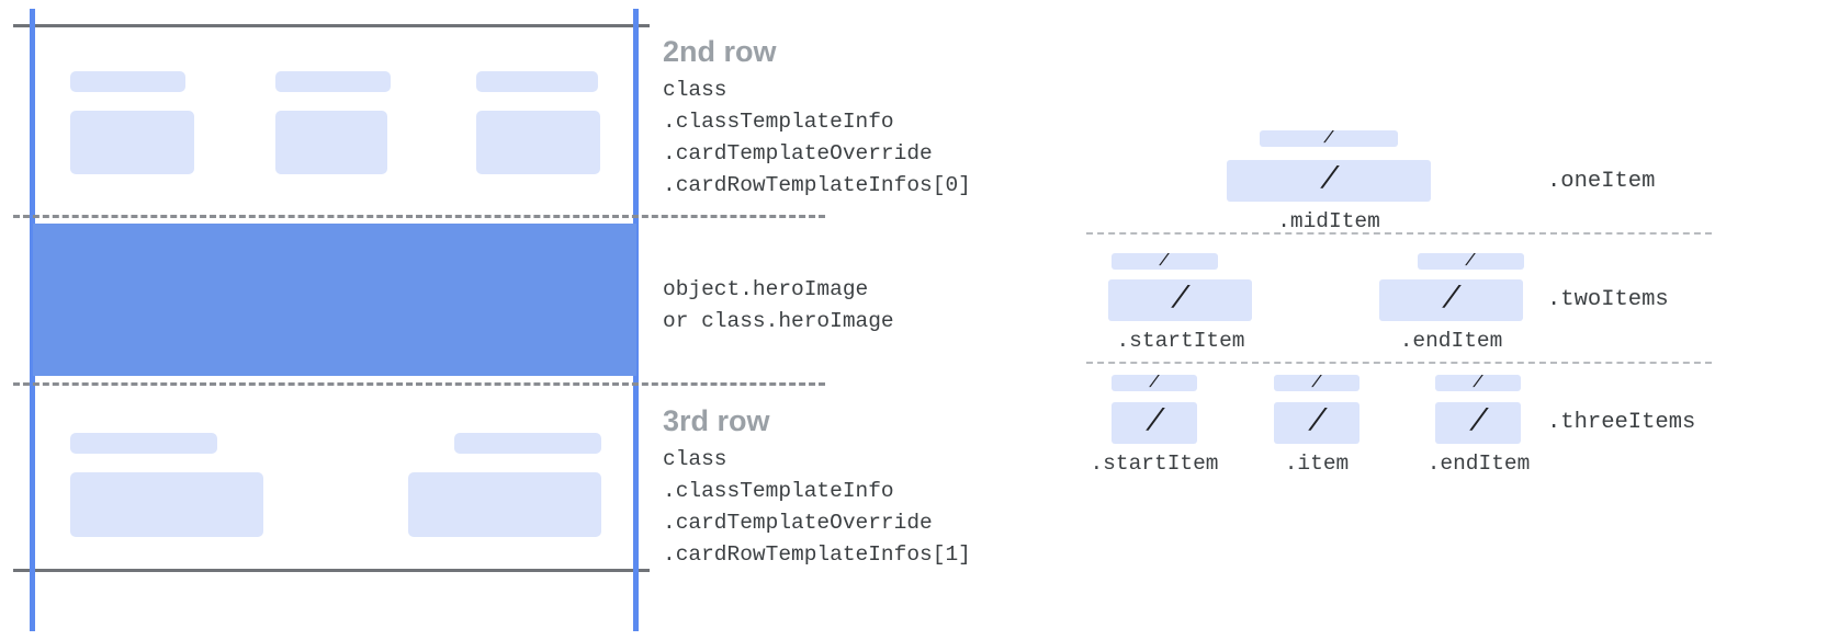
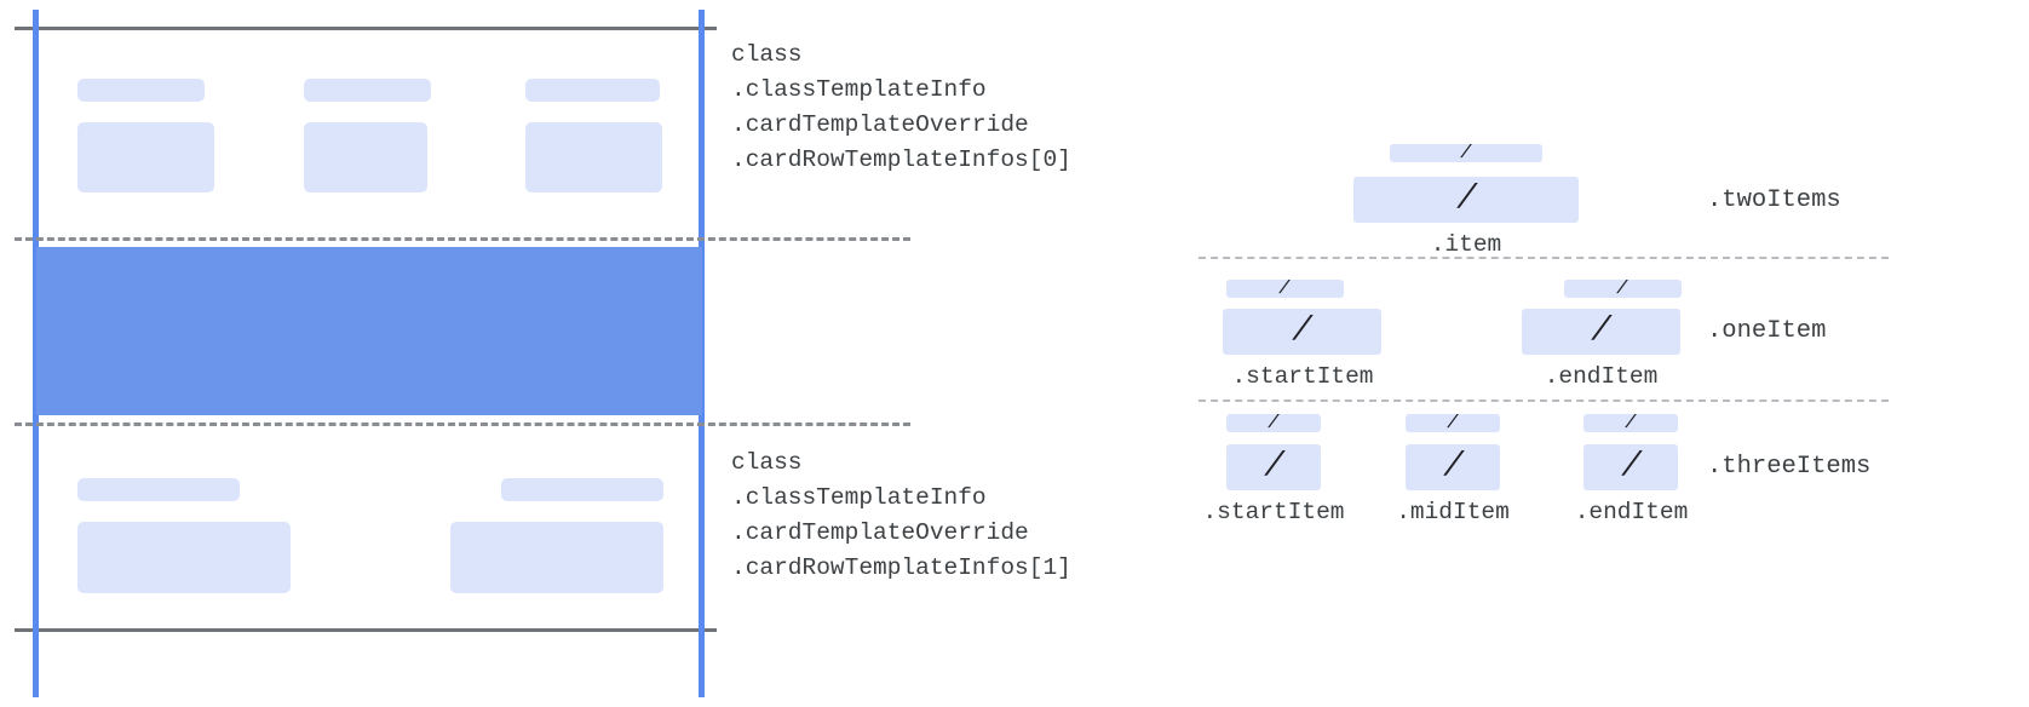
- 2nd row
  class
  .classTemplateInfo
  .cardTemplateOverride
  .cardRowTemplateInfos[0]
- object.heroImage
- or class.heroImage
- 3rd row
  class
  .classTemplateInfo
  .cardTemplateOverride
  .cardRowTemplateInfos[1]
- .midItem
+ .item
- .oneItem
+ .twoItems
  .startItem
  .endItem
- .twoItems
+ .oneItem
  .startItem
- .item
+ .midItem
  .endItem
  .threeItems
